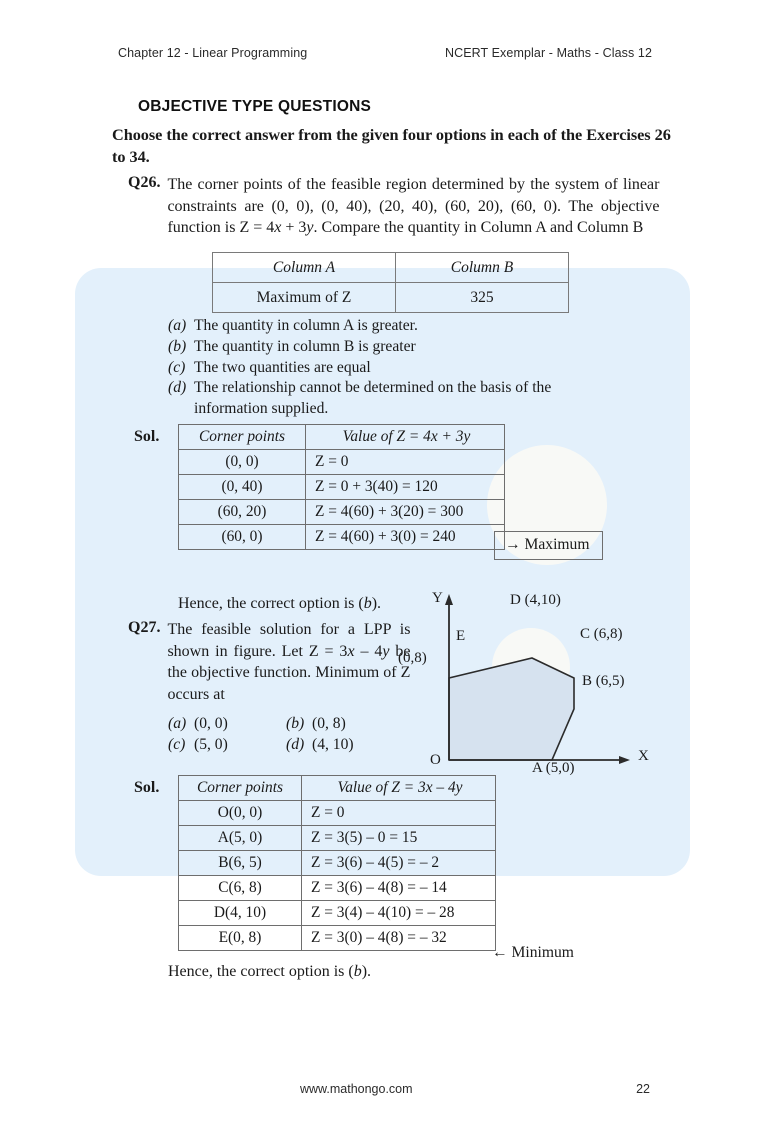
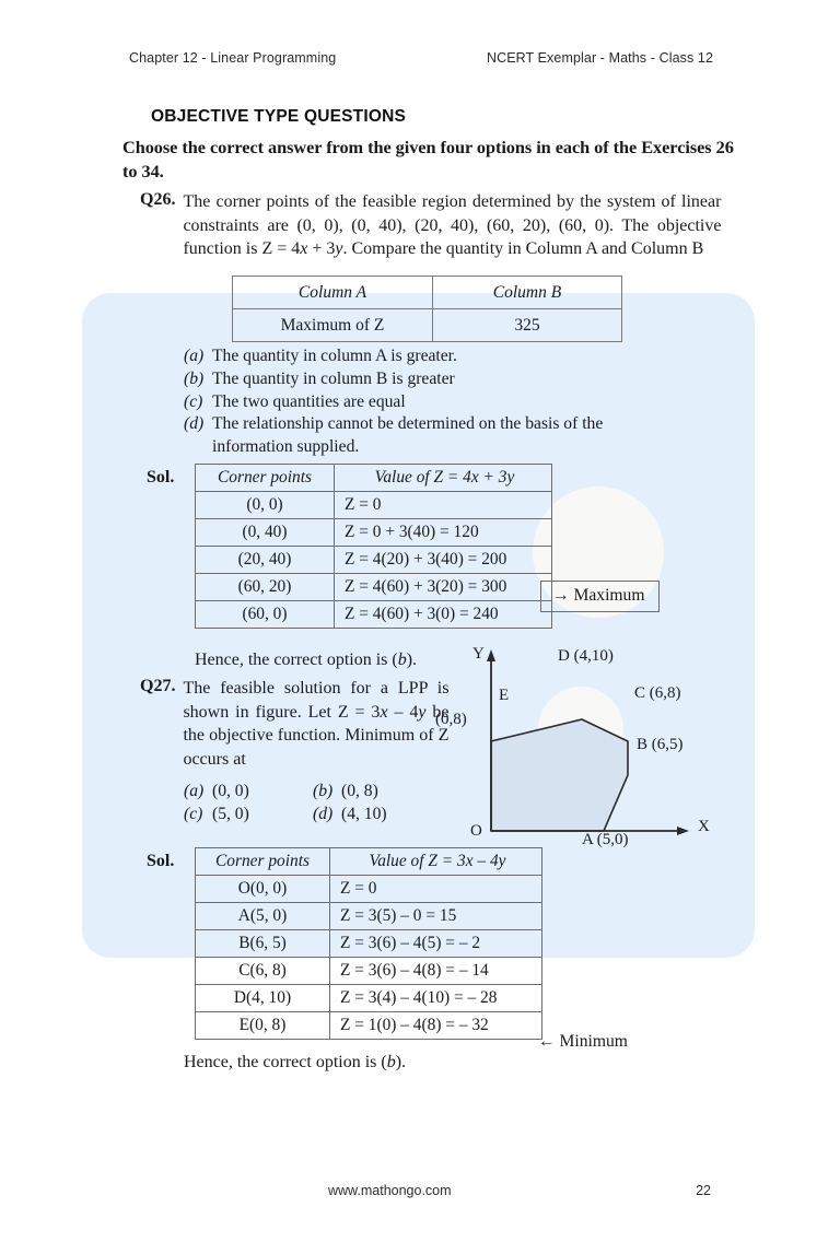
  Chapter 12 - Linear Programming
  NCERT Exemplar - Maths - Class 12
  OBJECTIVE TYPE QUESTIONS
  Choose the correct answer from the given four options in each of the Exercises 26 to 34.
  Q26.
  The corner points of the feasible region determined by the system of linear constraints are (0, 0), (0, 40), (20, 40), (60, 20), (60, 0). The objective function is Z = 4x + 3y. Compare the quantity in Column A and Column B
  Column A	Column B
  Maximum of Z	325
  (a)
  The quantity in column A is greater.
  (b)
  The quantity in column B is greater
  (c)
  The two quantities are equal
  (d)
  The relationship cannot be determined on the basis of the
  information supplied.
  Sol.
  Corner points	Value of Z = 4x + 3y
  (0, 0)	Z = 0
  (0, 40)	Z = 0 + 3(40) = 120
+ (20, 40)	Z = 4(20) + 3(40) = 200
  (60, 20)	Z = 4(60) + 3(20) = 300
  (60, 0)	Z = 4(60) + 3(0) = 240
  → Maximum
  Hence, the correct option is (b).
  Q27.
  The feasible solution for a LPP is shown in figure. Let Z = 3x – 4y be the objective function. Minimum of Z occurs at
  (a)
  (0, 0)
  (b)
  (0, 8)
  (c)
  (5, 0)
  (d)
  (4, 10)
  Y
  X
  O
  D (4,10)
  C (6,8)
  B (6,5)
  A (5,0)
  E
  (0,8)
  Sol.
  Corner points	Value of Z = 3x – 4y
  O(0, 0)	Z = 0
  A(5, 0)	Z = 3(5) – 0 = 15
  B(6, 5)	Z = 3(6) – 4(5) = – 2
  C(6, 8)	Z = 3(6) – 4(8) = – 14
  D(4, 10)	Z = 3(4) – 4(10) = – 28
- E(0, 8)	Z = 3(0) – 4(8) = – 32
+ E(0, 8)	Z = 1(0) – 4(8) = – 32
  ← Minimum
  Hence, the correct option is (b).
  www.mathongo.com
  22
